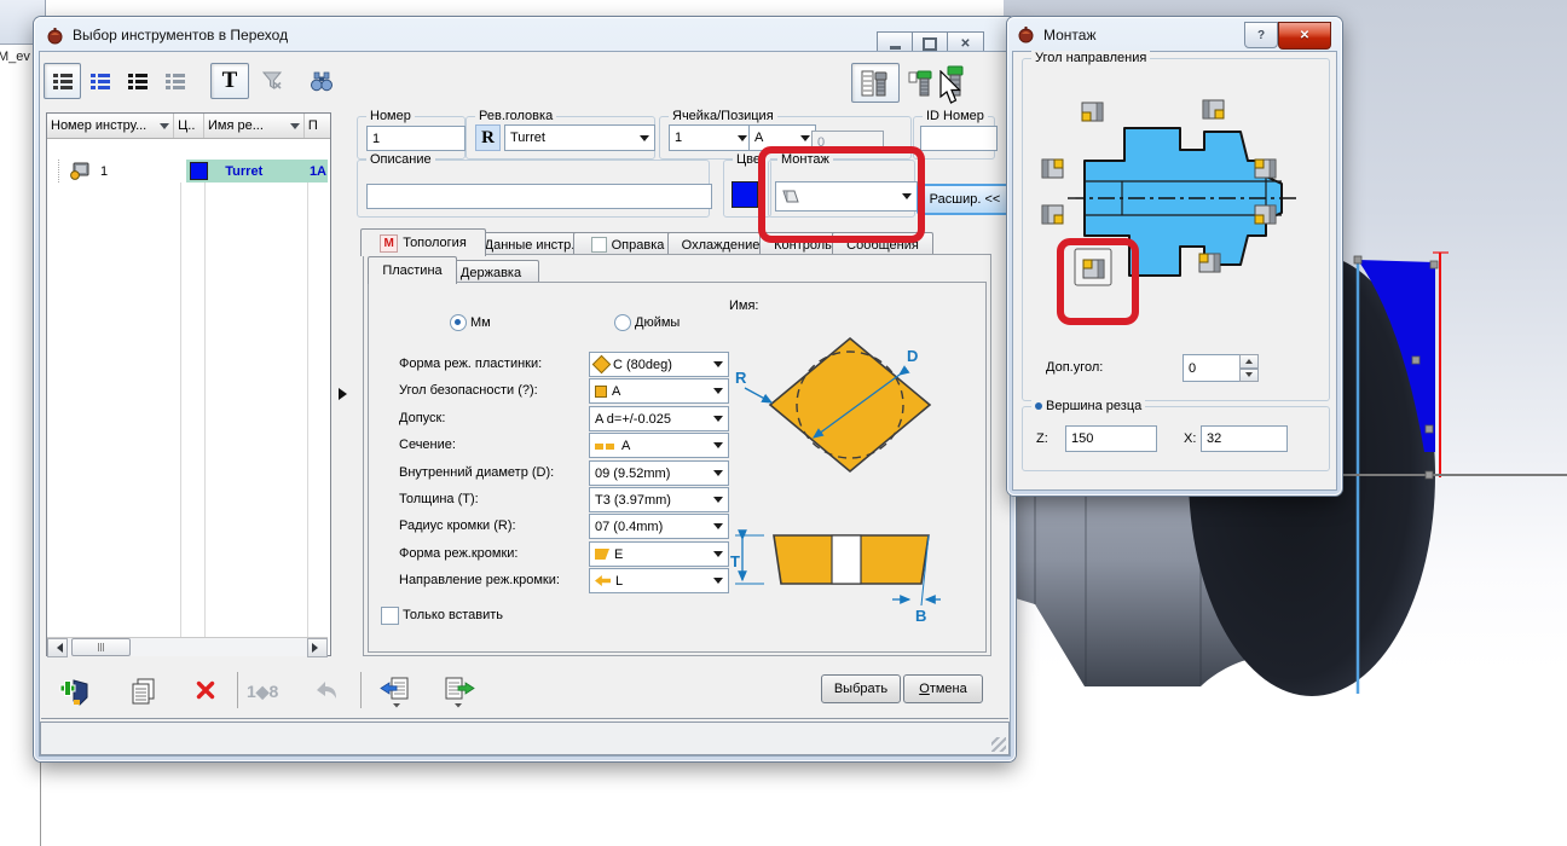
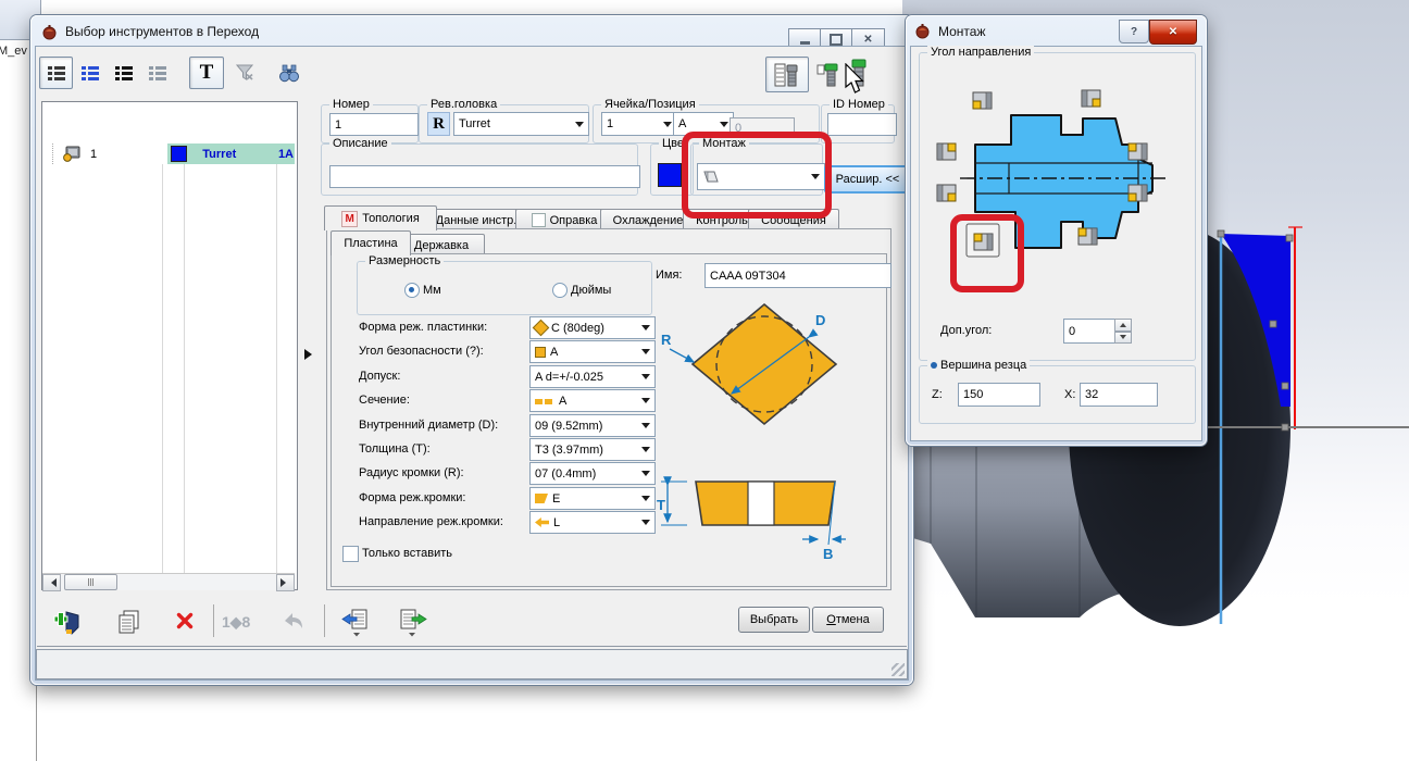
  M_ev
  Выбор инструментов в Переход
  ✕
  T
- Номер инстру...
- Ц..
- Имя ре...
- П
  1
  Turret
  1A
  Номер
  1
  Рев.головка
  R
  Turret
  Ячейка/Позиция
  1
  A
  0
  ID Номер
  Описание
  Цвет
  Монтаж
  Расшир. <<
  M
  Топология
  Данные инстр
  Оправка
  Охлаждение
  Контроль
  Сообщения
  Пластина
  Державка
+ Размерность
  Мм
  Дюймы
  Имя:
+ CAAA 09T304
  Форма реж. пластинки:
  C (80deg)
  Угол безопасности (?):
  A
  Допуск:
  A d=+/-0.025
  Сечение:
  A
  Внутренний диаметр (D):
  09 (9.52mm)
  Толщина (T):
  T3 (3.97mm)
  Радиус кромки (R):
  07 (0.4mm)
  Форма реж.кромки:
  E
  Направление реж.кромки:
  L
  Только вставить
  R
  D
  T
  B
  1◆8
  Выбрать
  Отмена
  Монтаж
  ?
  ✕
  Угол направления
  Доп.угол:
  0
  Вершина резца
  Z:
  150
  X:
  32
